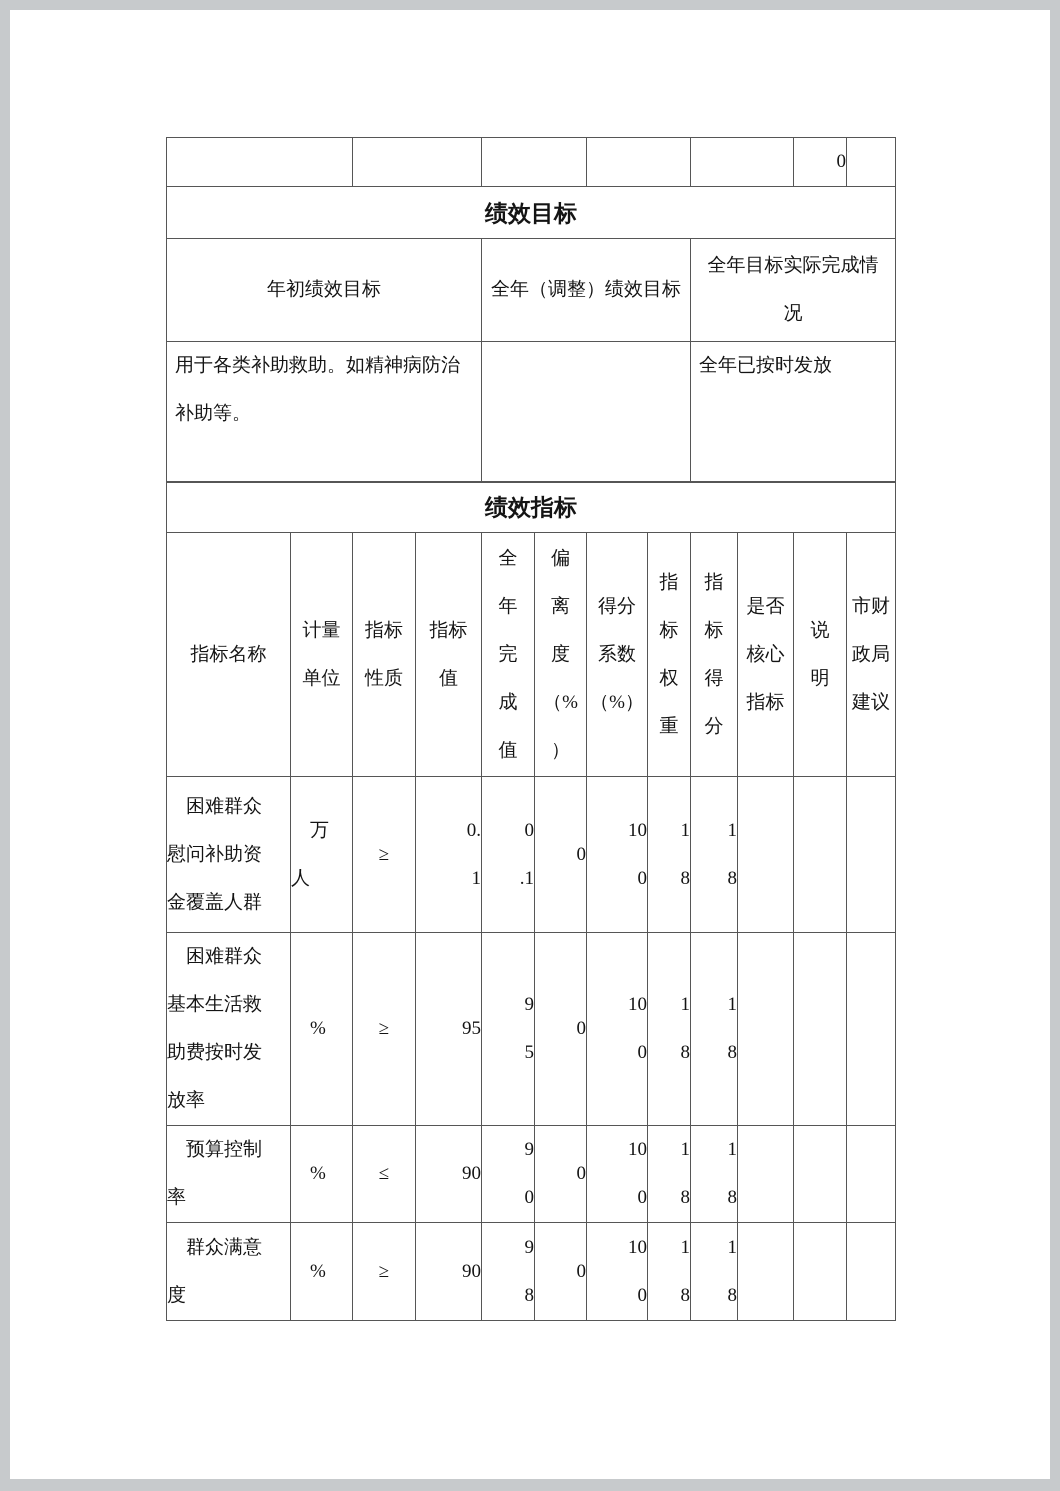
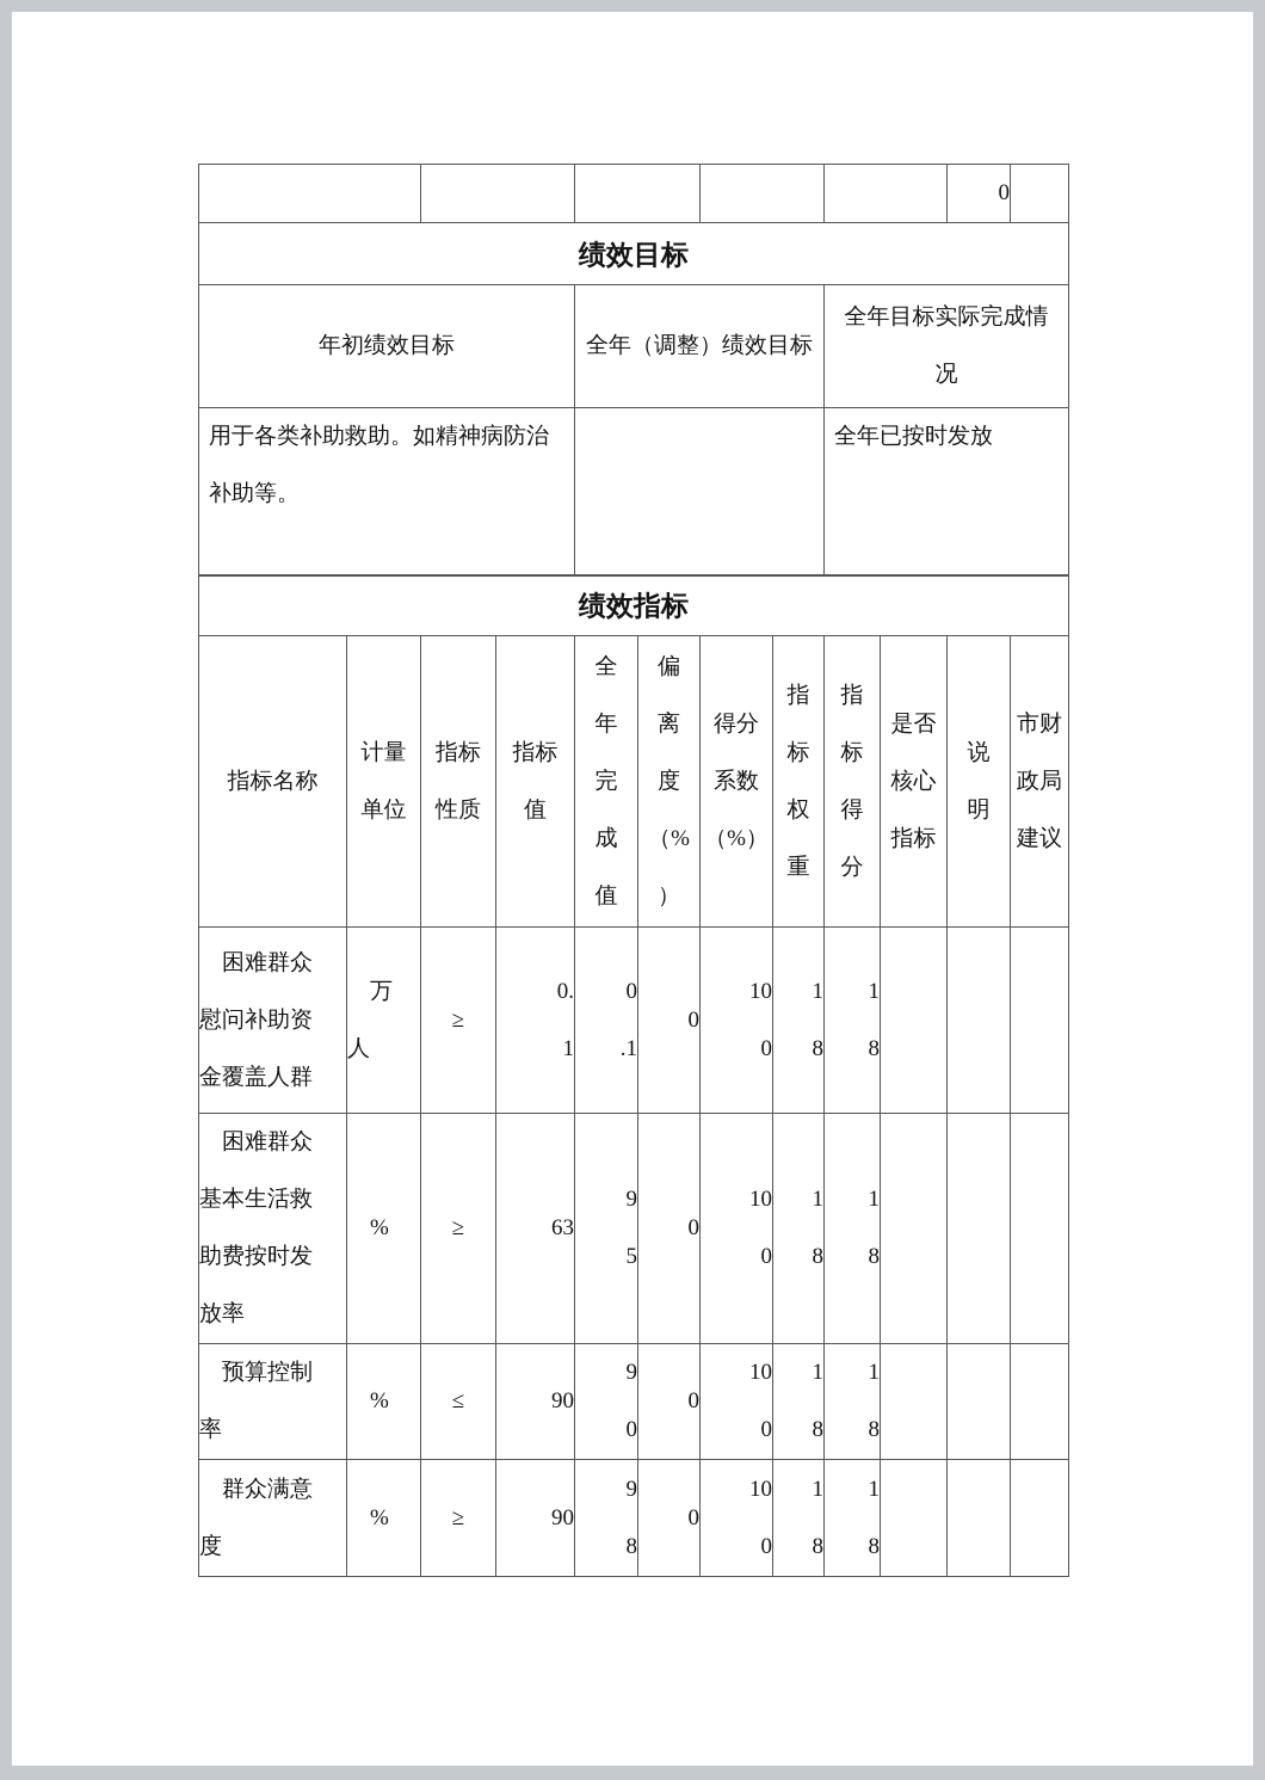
  					0
  绩效目标
  年初绩效目标	全年（调整）绩效目标	全年目标实际完成情 况
  用于各类补助救助。如精神病防治 补助等。		全年已按时发放
  绩效指标
  指标名称	计量 单位	指标 性质	指标 值	全 年 完 成 值	偏 离 度 （% ）	得分 系数 （%）	指 标 权 重	指 标 得 分	是否 核心 指标	说 明	市财 政局 建议
  困难群众 慰问补助资 金覆盖人群	万 人	≥	0. 1	0 .1	0	10 0	1 8	1 8
- 困难群众 基本生活救 助费按时发 放率	%	≥	95	9 5	0	10 0	1 8	1 8
+ 困难群众 基本生活救 助费按时发 放率	%	≥	63	9 5	0	10 0	1 8	1 8
  预算控制 率	%	≤	90	9 0	0	10 0	1 8	1 8
  群众满意 度	%	≥	90	9 8	0	10 0	1 8	1 8
